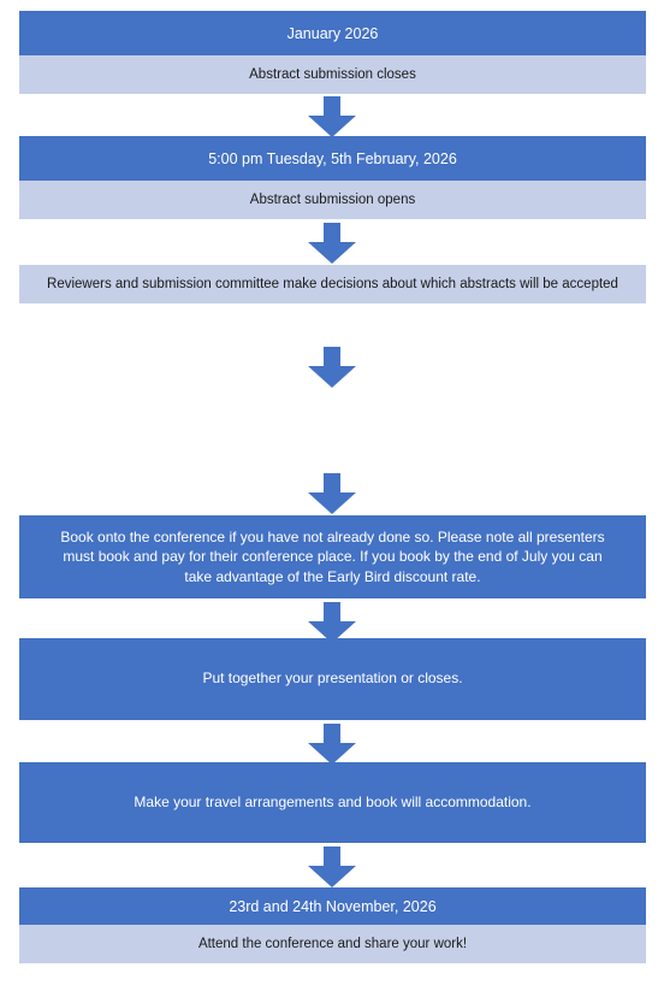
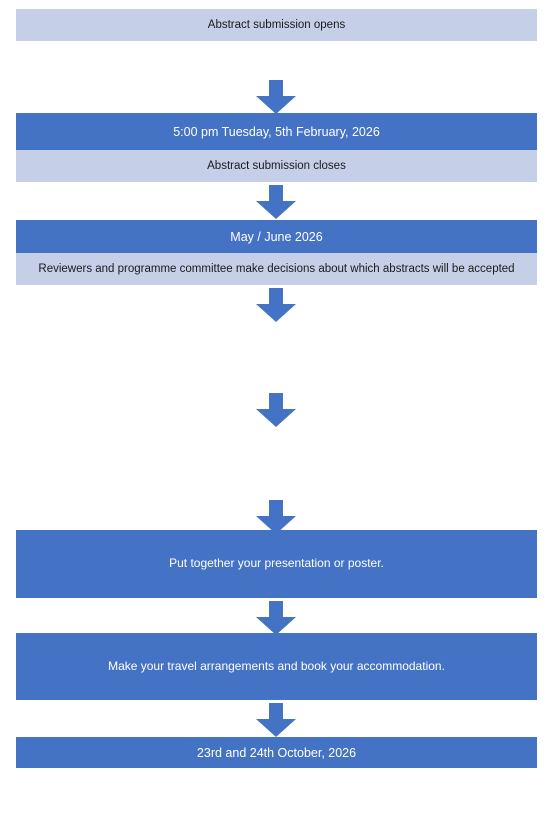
- January 2026
- Abstract submission closes
+ Abstract submission opens
  5:00 pm Tuesday, 5th February, 2026
- Abstract submission opens
+ Abstract submission closes
+ May / June 2026
- Reviewers and submission committee make decisions about which abstracts will be accepted
+ Reviewers and programme committee make decisions about which abstracts will be accepted
- Book onto the conference if you have not already done so. Please note all presenters must book and pay for their conference place. If you book by the end of July you can take advantage of the Early Bird discount rate.
- Put together your presentation or closes.
+ Put together your presentation or poster.
- Make your travel arrangements and book will accommodation.
+ Make your travel arrangements and book your accommodation.
- 23rd and 24th November, 2026
+ 23rd and 24th October, 2026
- Attend the conference and share your work!
